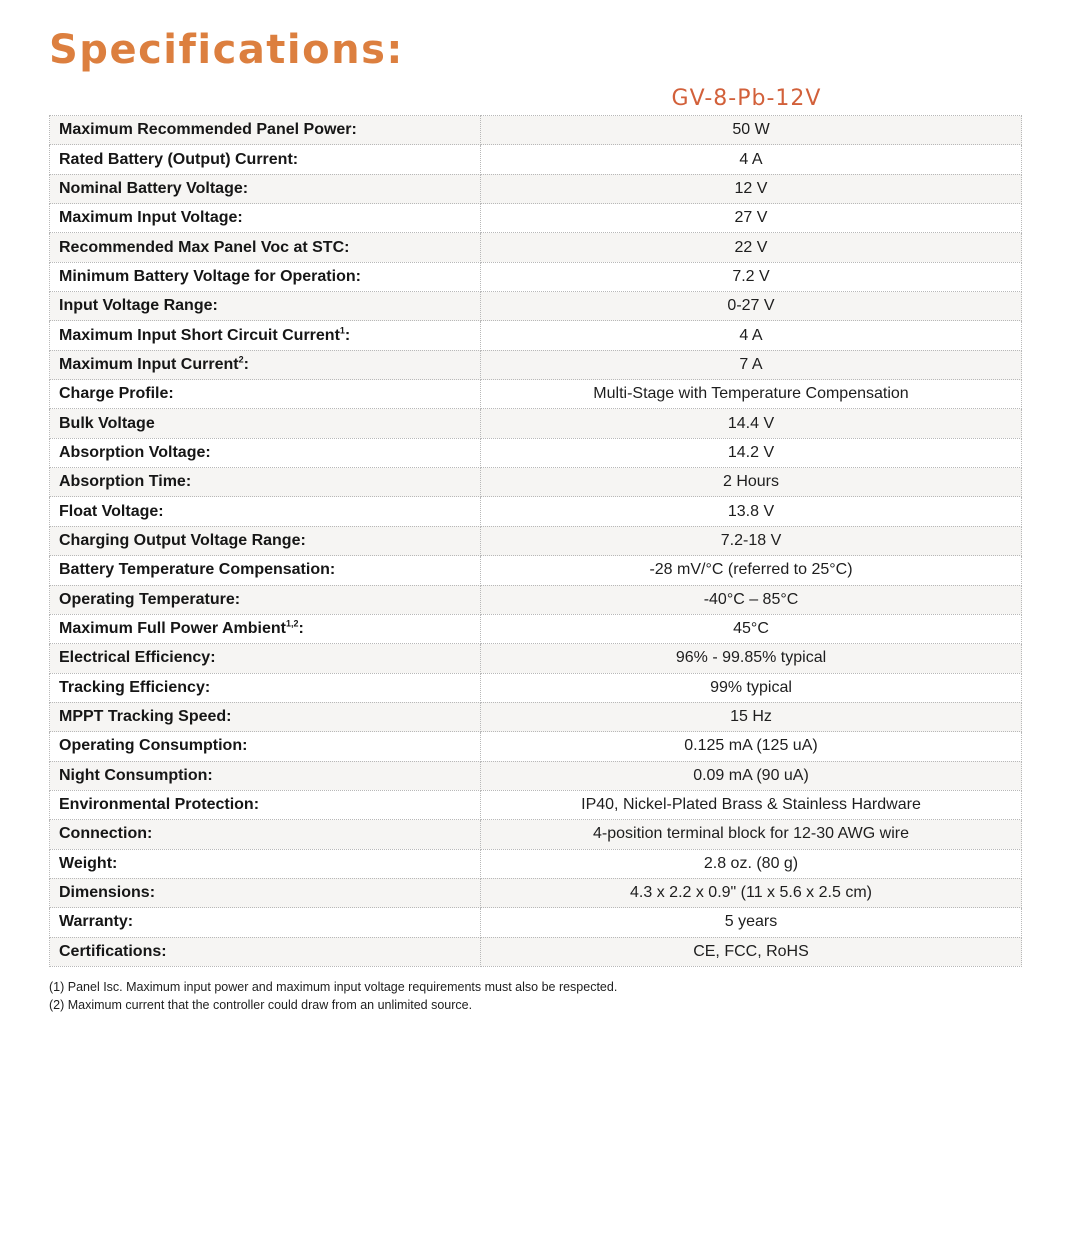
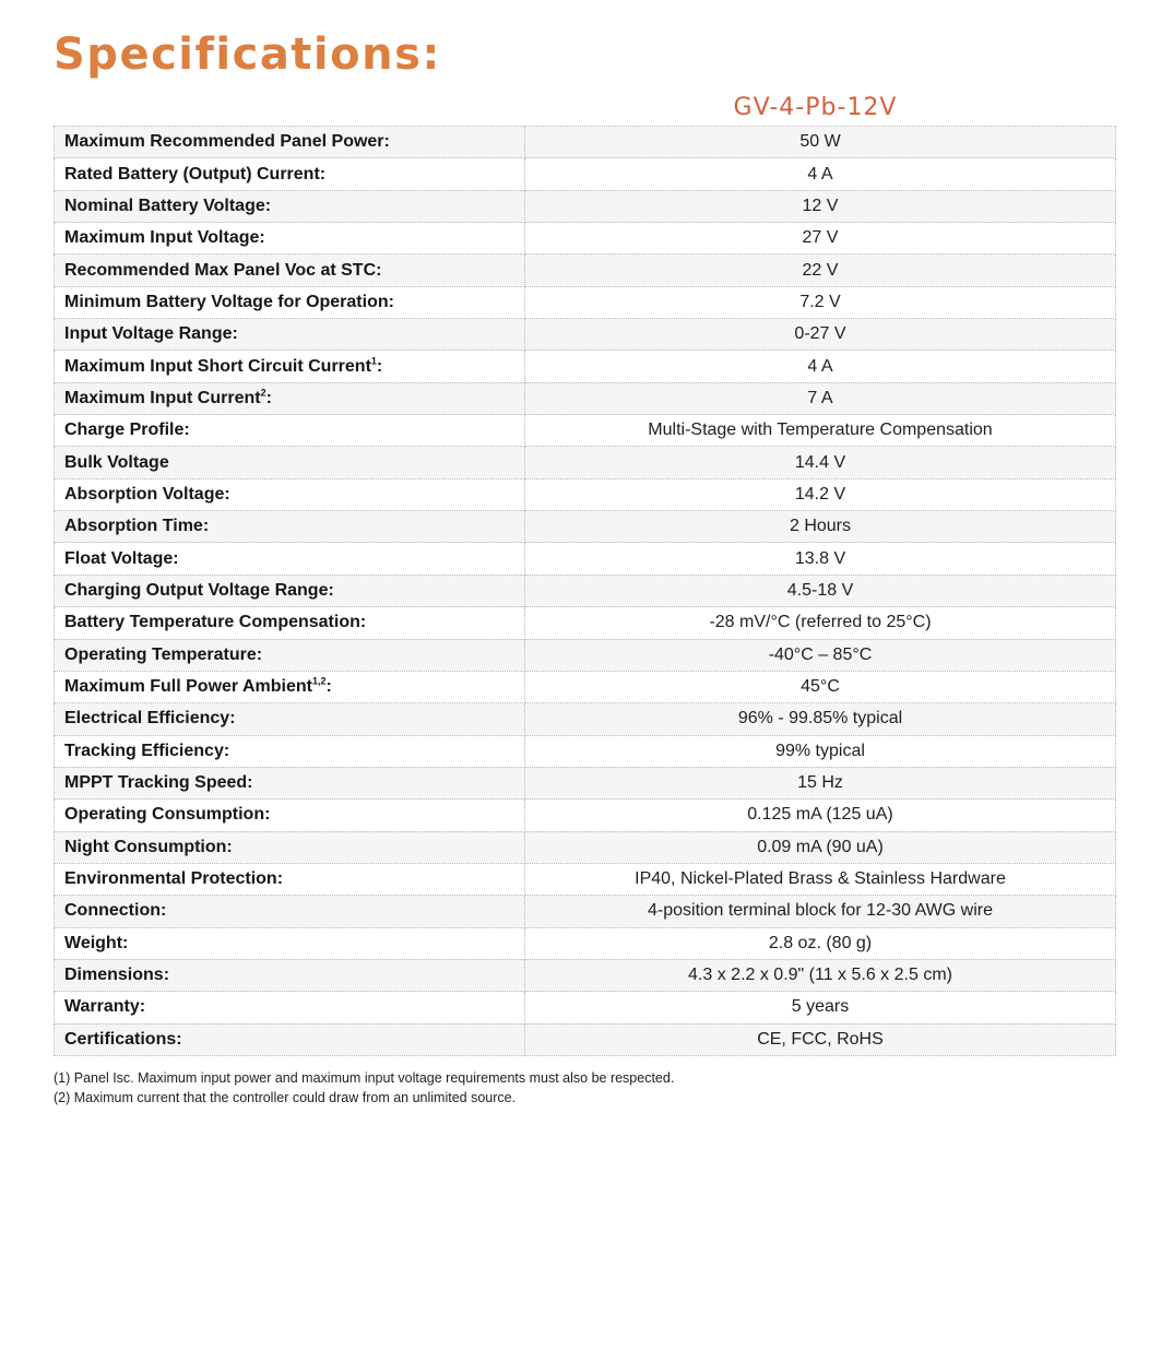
  Specifications:
- GV-8-Pb-12V
+ GV-4-Pb-12V
  Maximum Recommended Panel Power:	50 W
  Rated Battery (Output) Current:	4 A
  Nominal Battery Voltage:	12 V
  Maximum Input Voltage:	27 V
  Recommended Max Panel Voc at STC:	22 V
  Minimum Battery Voltage for Operation:	7.2 V
  Input Voltage Range:	0-27 V
  Maximum Input Short Circuit Current1:	4 A
  Maximum Input Current2:	7 A
  Charge Profile:	Multi-Stage with Temperature Compensation
  Bulk Voltage	14.4 V
  Absorption Voltage:	14.2 V
  Absorption Time:	2 Hours
  Float Voltage:	13.8 V
- Charging Output Voltage Range:	7.2-18 V
+ Charging Output Voltage Range:	4.5-18 V
  Battery Temperature Compensation:	-28 mV/°C (referred to 25°C)
  Operating Temperature:	-40°C – 85°C
  Maximum Full Power Ambient1,2:	45°C
  Electrical Efficiency:	96% - 99.85% typical
  Tracking Efficiency:	99% typical
  MPPT Tracking Speed:	15 Hz
  Operating Consumption:	0.125 mA (125 uA)
  Night Consumption:	0.09 mA (90 uA)
  Environmental Protection:	IP40, Nickel-Plated Brass & Stainless Hardware
  Connection:	4-position terminal block for 12-30 AWG wire
  Weight:	2.8 oz. (80 g)
  Dimensions:	4.3 x 2.2 x 0.9" (11 x 5.6 x 2.5 cm)
  Warranty:	5 years
  Certifications:	CE, FCC, RoHS
  (1) Panel Isc. Maximum input power and maximum input voltage requirements must also be respected.
  (2) Maximum current that the controller could draw from an unlimited source.
